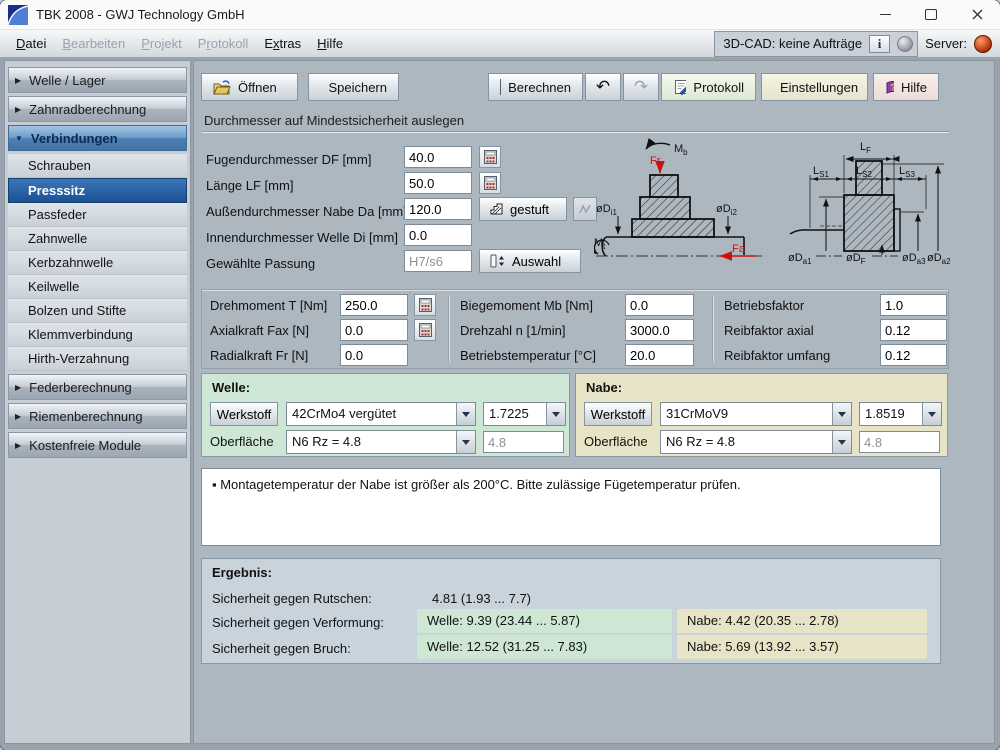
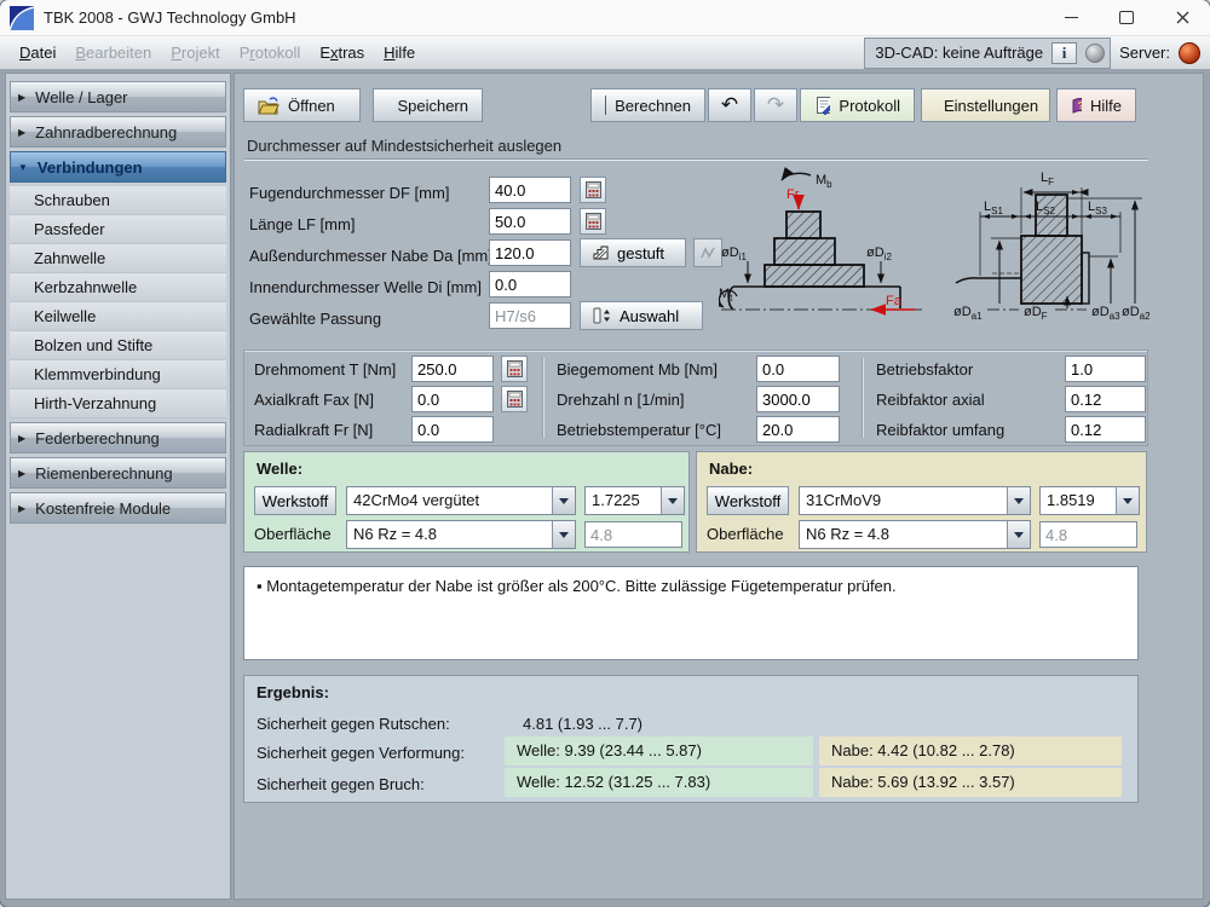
  TBK 2008 - GWJ Technology GmbH
  Datei
  Bearbeiten
  Projekt
  Protokoll
  Extras
  Hilfe
  3D-CAD: keine Aufträge
  i
  Server:
  Welle / Lager
  Zahnradberechnung
  Verbindungen
  Schrauben
- Presssitz
  Passfeder
  Zahnwelle
  Kerbzahnwelle
  Keilwelle
  Bolzen und Stifte
  Klemmverbindung
  Hirth-Verzahnung
  Federberechnung
  Riemenberechnung
  Kostenfreie Module
  Öffnen
  Speichern
  Berechnen
  ↶
  ↷
  Protokoll
  Einstellungen
  ?
  Hilfe
  Durchmesser auf Mindestsicherheit auslegen
  Fugendurchmesser DF [mm]
  40.0
  Länge LF [mm]
  50.0
  Außendurchmesser Nabe Da [mm
  120.0
  gestuft
  Innendurchmesser Welle Di [mm]
  0.0
  Gewählte Passung
  H7/s6
  Auswahl
  Mb
  Fr
  øDi1
  øDi2
  Mt
  Fa
  LF
  LS1
  LS2
  LS3
  øDa1
  øDF
  øDa3
  øDa2
  Drehmoment T [Nm]
  250.0
  Axialkraft Fax [N]
  0.0
  Radialkraft Fr [N]
  0.0
  Biegemoment Mb [Nm]
  0.0
  Drehzahl n [1/min]
  3000.0
  Betriebstemperatur [°C]
  20.0
  Betriebsfaktor
  1.0
  Reibfaktor axial
  0.12
  Reibfaktor umfang
  0.12
  Welle:
  Werkstoff
  42CrMo4 vergütet
  1.7225
  Oberfläche
  N6 Rz = 4.8
  4.8
  Nabe:
  Werkstoff
  31CrMoV9
  1.8519
  Oberfläche
  N6 Rz = 4.8
  4.8
  ▪ Montagetemperatur der Nabe ist größer als 200°C. Bitte zulässige Fügetemperatur prüfen.
  Ergebnis:
  Sicherheit gegen Rutschen:
  4.81 (1.93 ... 7.7)
  Sicherheit gegen Verformung:
  Welle: 9.39 (23.44 ... 5.87)
- Nabe: 4.42 (20.35 ... 2.78)
+ Nabe: 4.42 (10.82 ... 2.78)
  Sicherheit gegen Bruch:
  Welle: 12.52 (31.25 ... 7.83)
  Nabe: 5.69 (13.92 ... 3.57)
